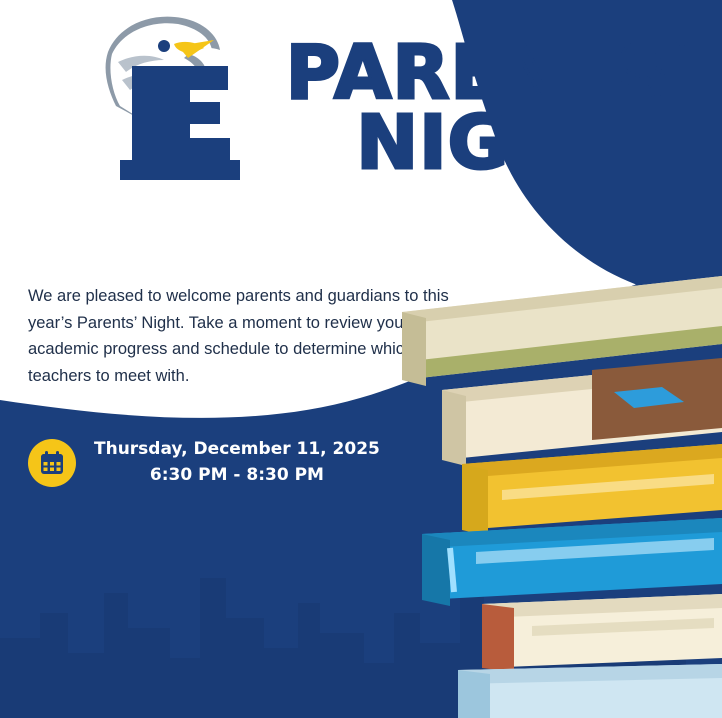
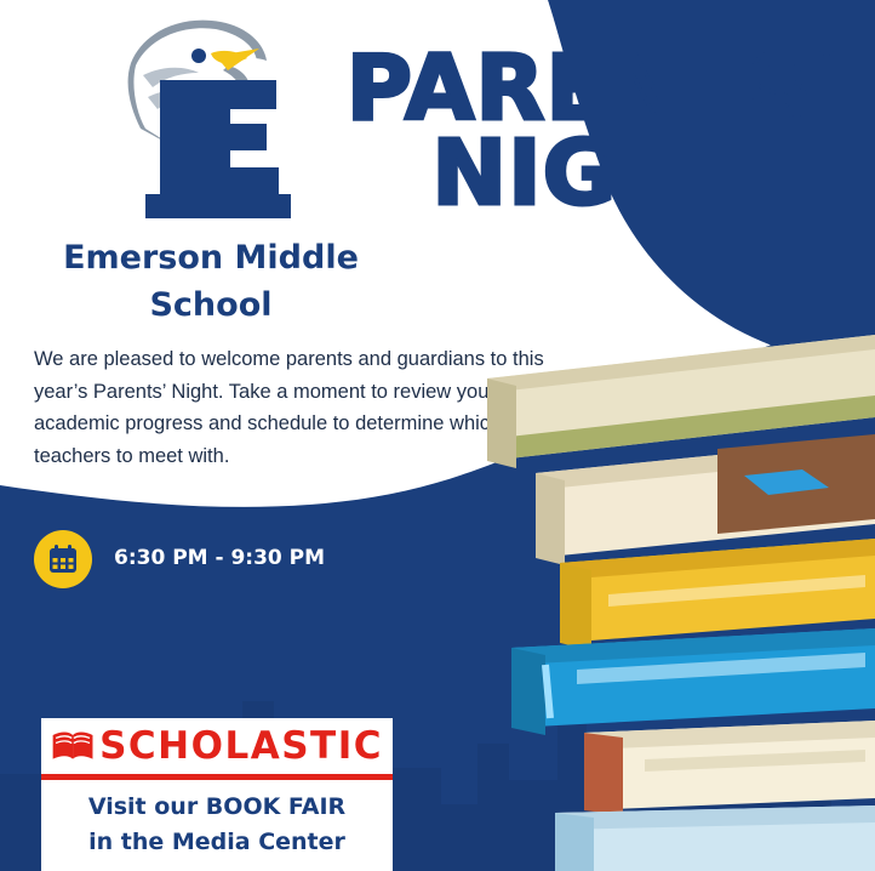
  PARENTS'
  NIGHT
+ Emerson Middle School
  We are pleased to welcome parents and guardians to this year’s Parents’ Night. Take a moment to review you academic progress and schedule to determine whic teachers to meet with.
- Thursday, December 11, 2025
- 6:30 PM - 8:30 PM
+ 6:30 PM - 9:30 PM
+ SCHOLASTIC
+ Visit our BOOK FAIR
+ in the Media Center
